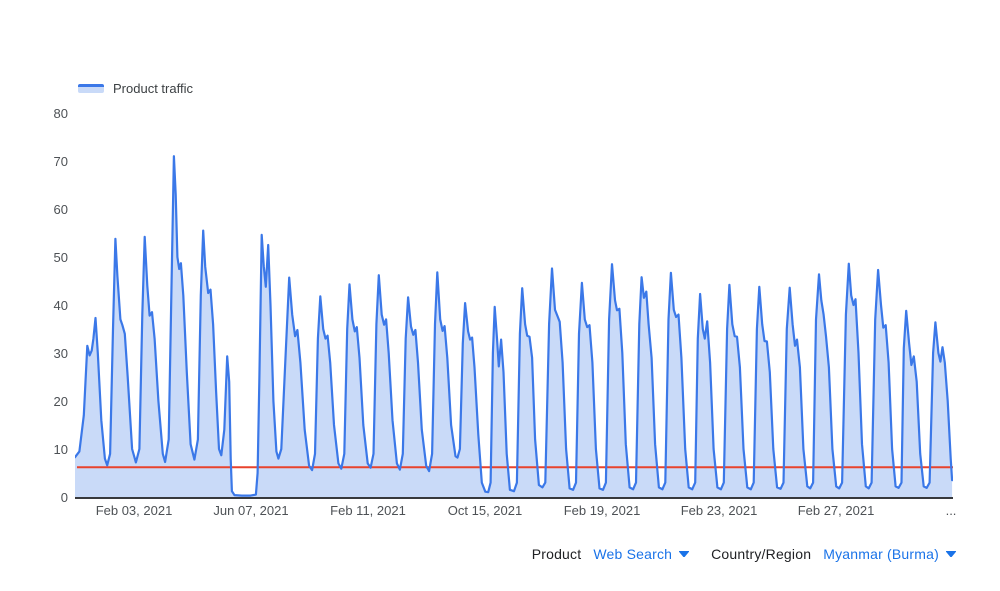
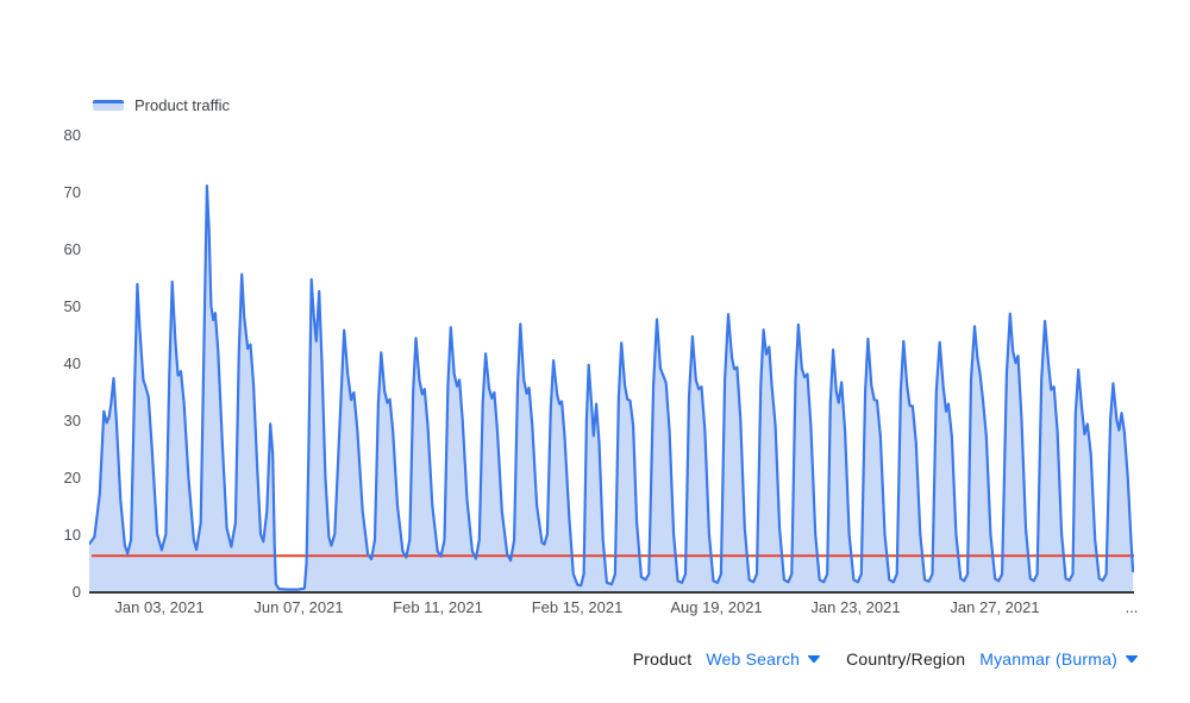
  Product traffic
  0
  10
  20
  30
  40
  50
  60
  70
  80
- Feb 03, 2021
+ Jan 03, 2021
  Jun 07, 2021
  Feb 11, 2021
- Oct 15, 2021
+ Feb 15, 2021
- Feb 19, 2021
+ Aug 19, 2021
- Feb 23, 2021
+ Jan 23, 2021
- Feb 27, 2021
+ Jan 27, 2021
  ...
  Product
  Web Search
  Country/Region
  Myanmar (Burma)
